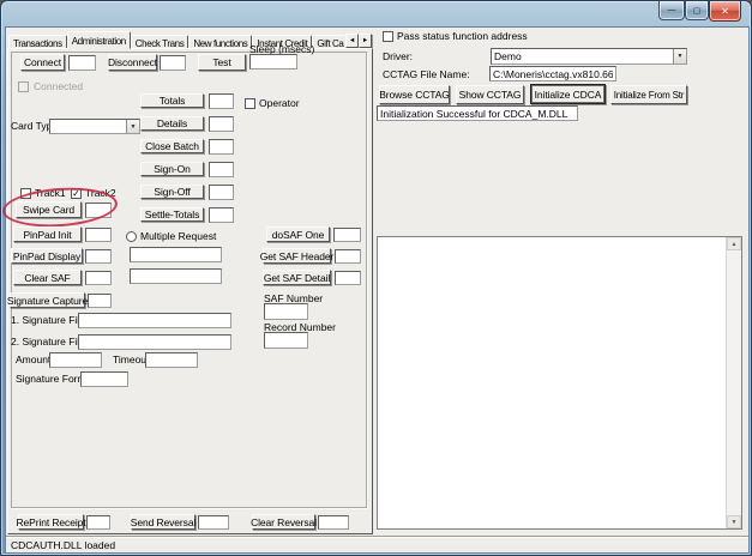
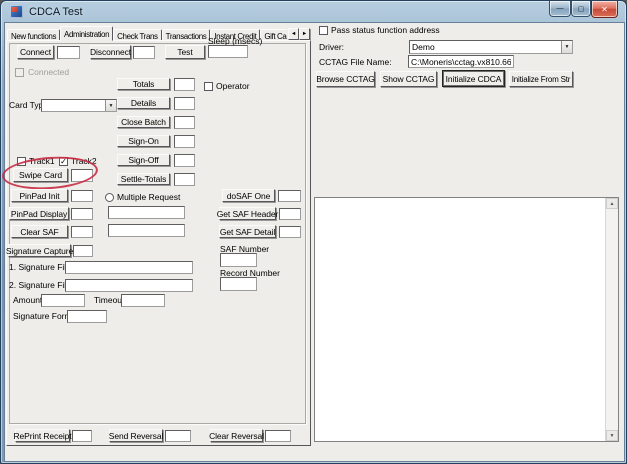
+ CDCA Test
  ✕
- Transactions
+ New functions
  Administration
  Check Trans
- New functions
+ Transactions
  Instant Credit
  Connect
  Disconnect
  Test
  Sleep (msecs)
  Connected
  Totals
  Operator
  Details
  Close Batch
  Sign-On
  Sign-Off
  Settle-Totals
  Track1
  ✓
  Track2
  Swipe Card
  PinPad Init
  PinPad Display
  Clear SAF
  Signature Capture
  Multiple Request
  doSAF One
  Get SAF Header
  Get SAF Detail
  SAF Number
  Record Number
  1. Signature Fi
  2. Signature Fi
  Amoun
  Timeou
  Signature For
  RePrint Receipt
  Send Reversal
  Clear Reversal
  Pass status function address
  Driver:
  Demo
  CCTAG File Name:
  C:\Moneris\cctag.vx810.66
  Browse CCTAG
  Show CCTAG
  Initialize CDCA
  Initialize From Str
- Initialization Successful for CDCA_M.DLL
- CDCAUTH.DLL loaded
